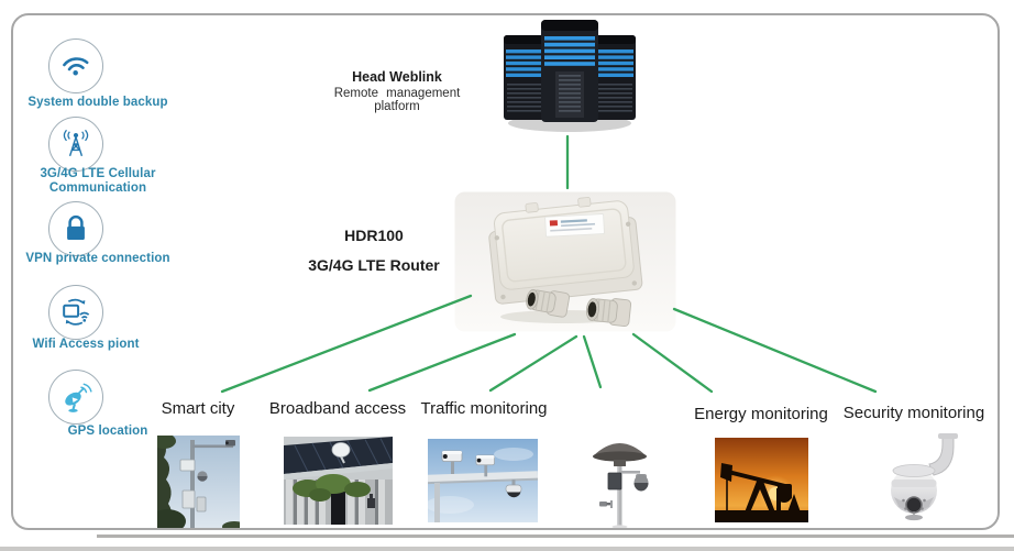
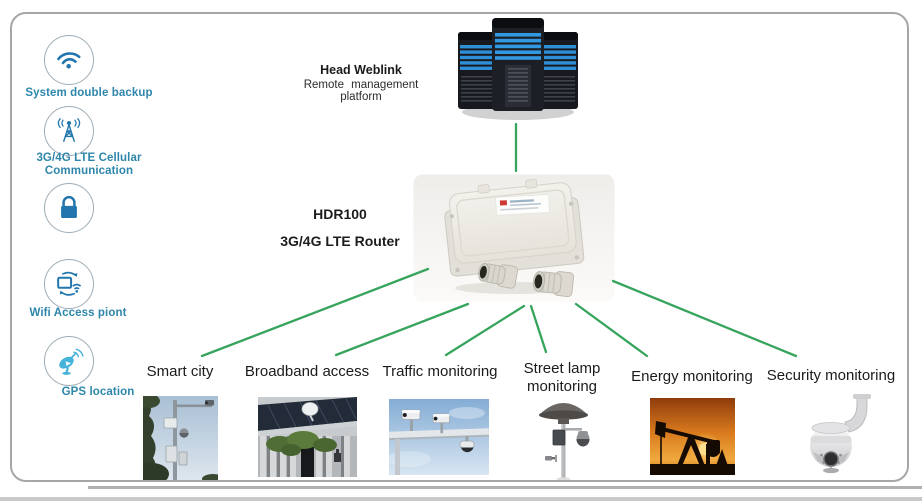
  System double backup
  3G/4G LTE Cellular Communication
- VPN private connection
  Wifi Access piont
  GPS location
  Head Weblink
  Remote management platform
  HDR100
  3G/4G LTE Router
  Smart city
  Broadband access
  Traffic monitoring
+ Street lamp monitoring
  Energy monitoring
  Security monitoring
